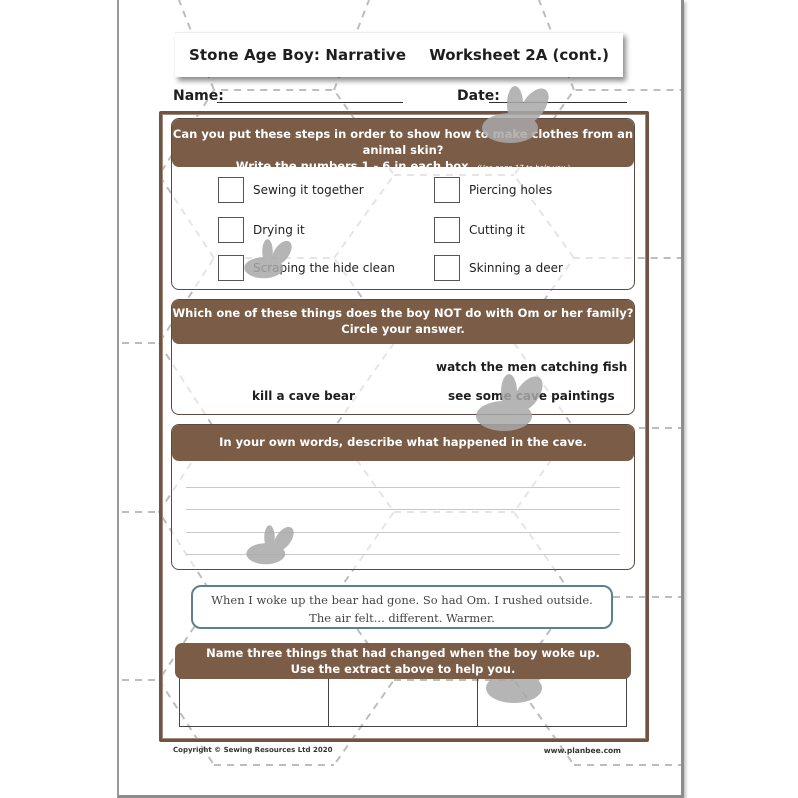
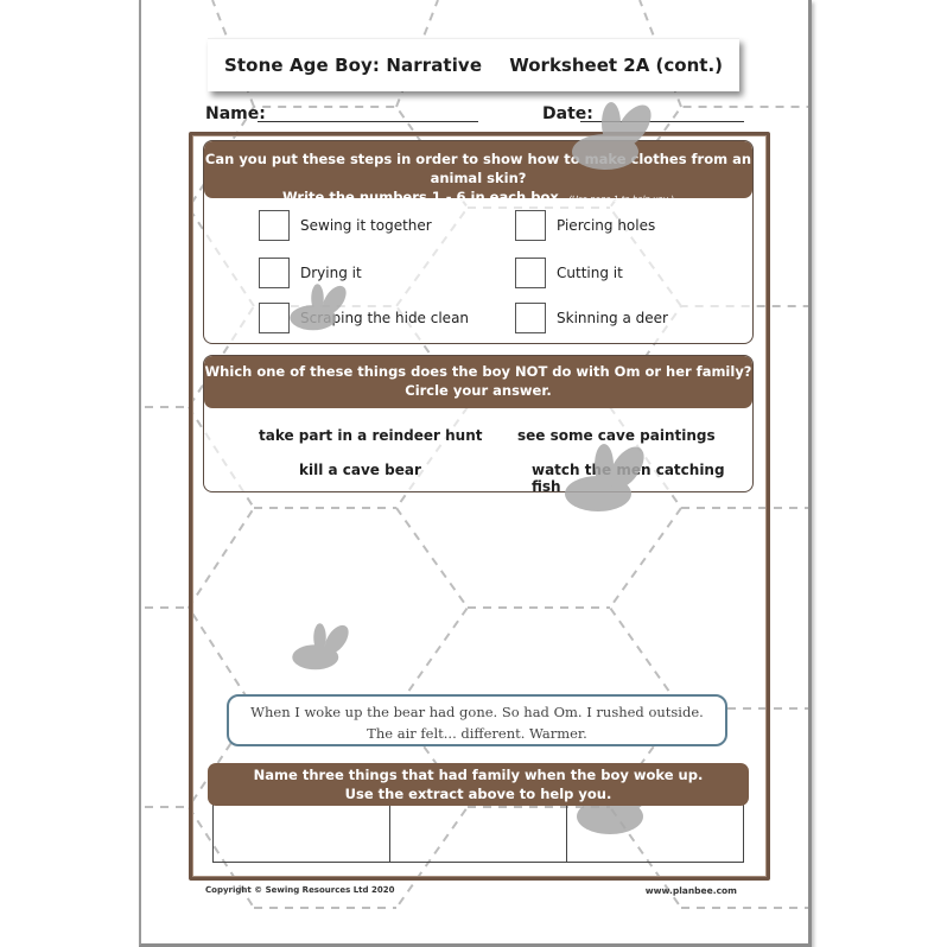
  Stone Age Boy: Narrative
  Worksheet 2A (cont.)
  Name:
  Date:
  Can you put these steps in order to show how to make clothes from an animal skin?
- Write the numbers 1 - 6 in each box. (Use page 17 to help you.)
+ Write the numbers 1 - 6 in each box. (Use page 1 to help you.)
  Sewing it together
  Piercing holes
  Drying it
  Cutting it
  Scraping the hide clean
  Skinning a deer
  Which one of these things does the boy NOT do with Om or her family?
  Circle your answer.
+ take part in a reindeer hunt
- watch the men catching fish
+ see some cave paintings
  kill a cave bear
- see some cave paintings
+ watch the men catching fish
- In your own words, describe what happened in the cave.
  When I woke up the bear had gone. So had Om. I rushed outside.
  The air felt... different. Warmer.
- Name three things that had changed when the boy woke up.
+ Name three things that had family when the boy woke up.
  Use the extract above to help you.
  Copyright © Sewing Resources Ltd 2020
  www.planbee.com
